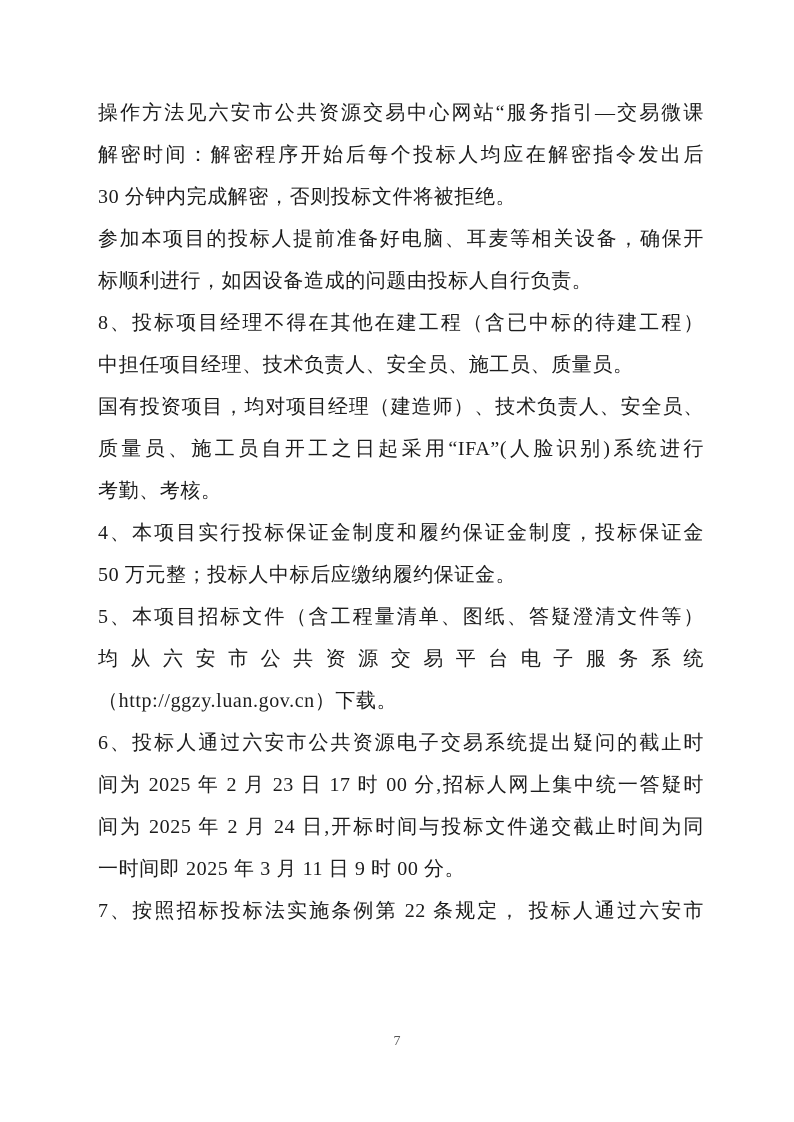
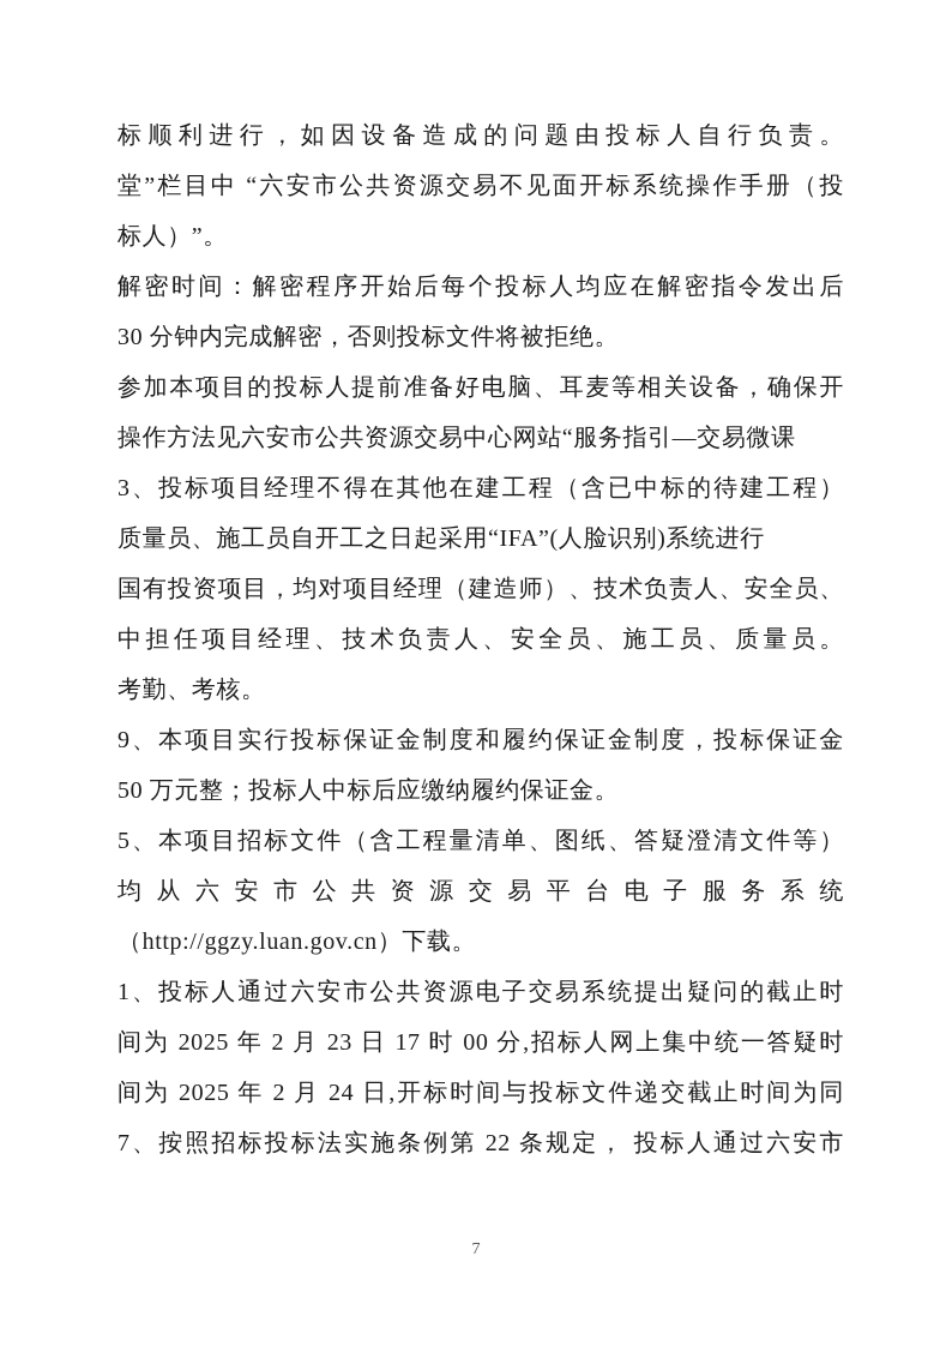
- 操作方法见六安市公共资源交易中心网站“服务指引—交易微课
+ 标顺利进行，如因设备造成的问题由投标人自行负责。
+ 堂”栏目中 “六安市公共资源交易不见面开标系统操作手册（投
+ 标人）”。
  解密时间：解密程序开始后每个投标人均应在解密指令发出后
  30 分钟内完成解密，否则投标文件将被拒绝。
  参加本项目的投标人提前准备好电脑、耳麦等相关设备，确保开
- 标顺利进行，如因设备造成的问题由投标人自行负责。
+ 操作方法见六安市公共资源交易中心网站“服务指引—交易微课
- 8、投标项目经理不得在其他在建工程（含已中标的待建工程）
+ 3、投标项目经理不得在其他在建工程（含已中标的待建工程）
- 中担任项目经理、技术负责人、安全员、施工员、质量员。
+ 质量员、施工员自开工之日起采用“IFA”(人脸识别)系统进行
  国有投资项目，均对项目经理（建造师）、技术负责人、安全员、
- 质量员、施工员自开工之日起采用“IFA”(人脸识别)系统进行
+ 中担任项目经理、技术负责人、安全员、施工员、质量员。
  考勤、考核。
- 4、本项目实行投标保证金制度和履约保证金制度，投标保证金
+ 9、本项目实行投标保证金制度和履约保证金制度，投标保证金
  50 万元整；投标人中标后应缴纳履约保证金。
  5、本项目招标文件（含工程量清单、图纸、答疑澄清文件等）
  均从六安市公共资源交易平台电子服务系统
  （http://ggzy.luan.gov.cn）下载。
- 6、投标人通过六安市公共资源电子交易系统提出疑问的截止时
+ 1、投标人通过六安市公共资源电子交易系统提出疑问的截止时
  间为 2025 年 2 月 23 日 17 时 00 分,招标人网上集中统一答疑时
  间为 2025 年 2 月 24 日,开标时间与投标文件递交截止时间为同
- 一时间即 2025 年 3 月 11 日 9 时 00 分。
  7、按照招标投标法实施条例第 22 条规定， 投标人通过六安市
  7
